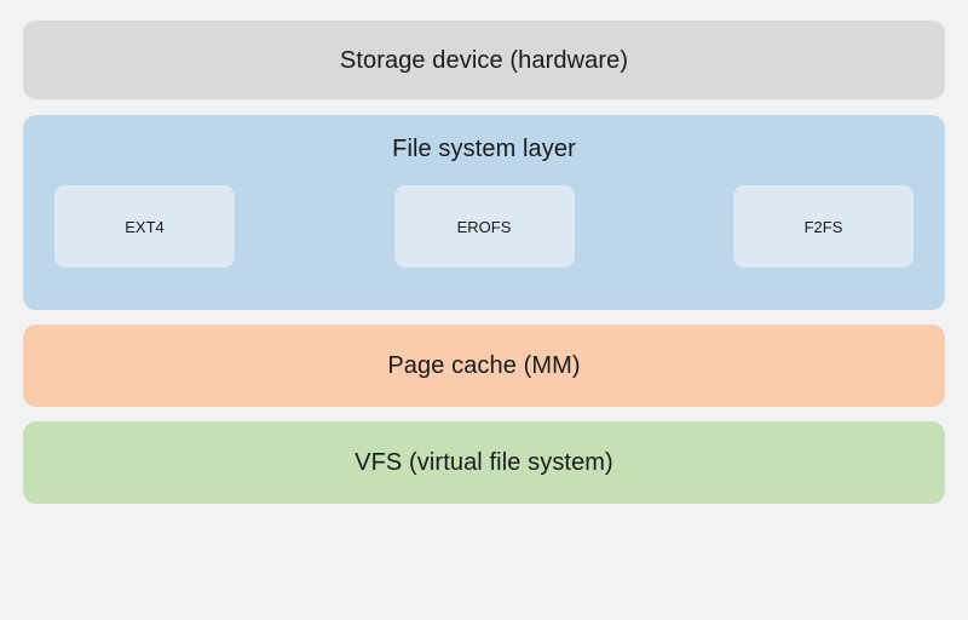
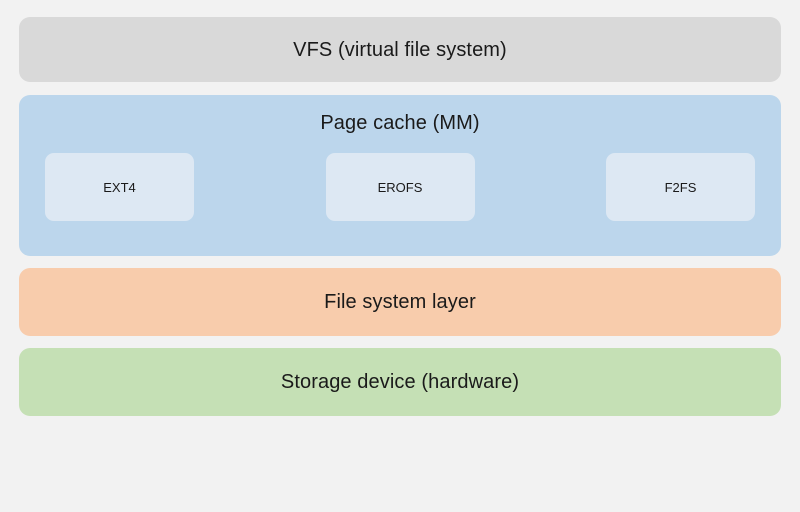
- Storage device (hardware)
+ VFS (virtual file system)
- File system layer
+ Page cache (MM)
  EXT4
  EROFS
  F2FS
- Page cache (MM)
+ File system layer
- VFS (virtual file system)
+ Storage device (hardware)
